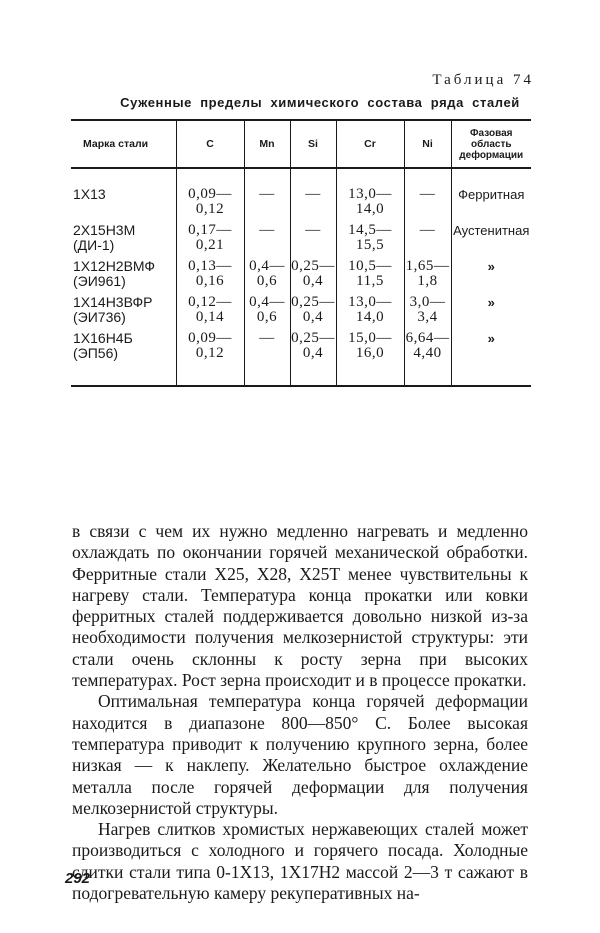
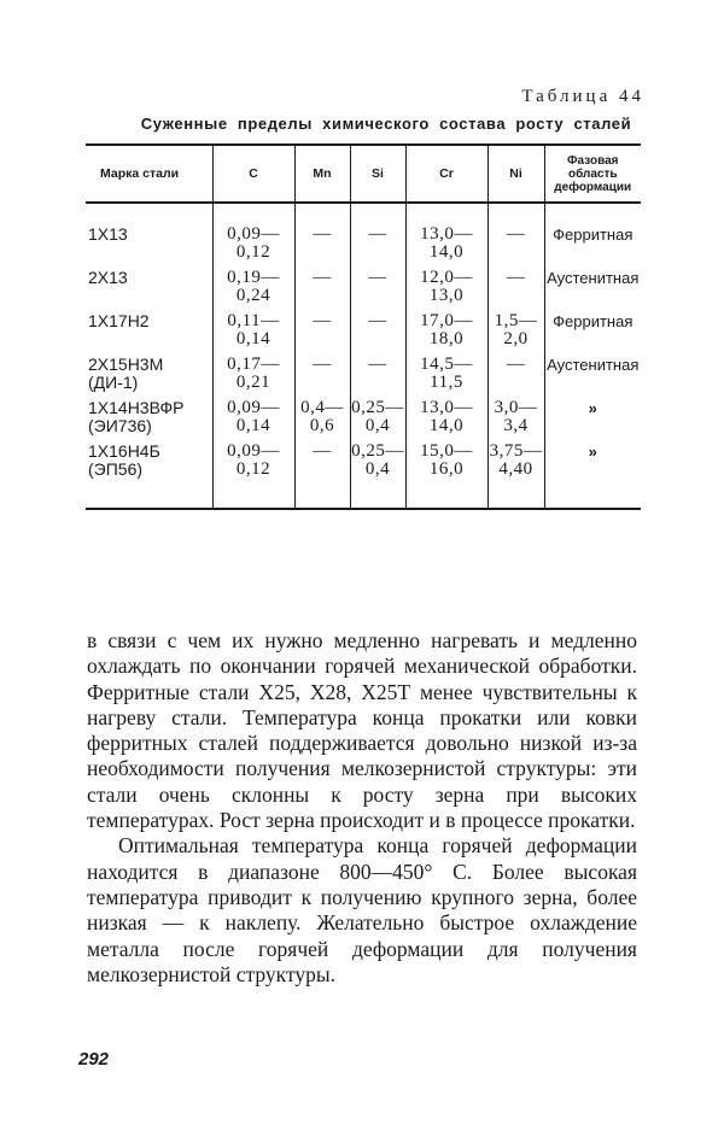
- Таблица 74
+ Таблица 44
- Суженные пределы химического состава ряда сталей
+ Суженные пределы химического состава росту сталей
  Марка стали	C	Mn	Si	Cr	Ni	Фазовая область деформации
  1Х13	0,09—0,12	—	—	13,0—14,0	—	Ферритная
+ 2Х13	0,19—0,24	—	—	12,0—13,0	—	Аустенитная
+ 1Х17Н2	0,11—0,14	—	—	17,0—18,0	1,5—2,0	Ферритная
- 2Х15Н3М(ДИ-1)	0,17—0,21	—	—	14,5—15,5	—	Аустенитная
+ 2Х15Н3М(ДИ-1)	0,17—0,21	—	—	14,5—11,5	—	Аустенитная
- 1Х12Н2ВМФ(ЭИ961)	0,13—0,16	0,4—0,6	0,25—0,4	10,5—11,5	1,65—1,8	»
- 1Х14Н3ВФР(ЭИ736)	0,12—0,14	0,4—0,6	0,25—0,4	13,0—14,0	3,0—3,4	»
+ 1Х14Н3ВФР(ЭИ736)	0,09—0,14	0,4—0,6	0,25—0,4	13,0—14,0	3,0—3,4	»
- 1Х16Н4Б(ЭП56)	0,09—0,12	—	0,25—0,4	15,0—16,0	6,64—4,40	»
+ 1Х16Н4Б(ЭП56)	0,09—0,12	—	0,25—0,4	15,0—16,0	3,75—4,40	»
  в связи с чем их нужно медленно нагревать и медленно охлаждать по окончании горячей механической обработки. Ферритные стали Х25, Х28, Х25Т менее чувствительны к нагреву стали. Температура конца прокатки или ковки ферритных сталей поддерживается довольно низкой из-за необходимости получения мелкозернистой структуры: эти стали очень склонны к росту зерна при высоких температурах. Рост зерна происходит и в процессе прокатки.
- Оптимальная температура конца горячей деформации находится в диапазоне 800—850° С. Более высокая температура приводит к получению крупного зерна, более низкая — к наклепу. Желательно быстрое охлаждение металла после горячей деформации для получения мелкозернистой структуры.
+ Оптимальная температура конца горячей деформации находится в диапазоне 800—450° С. Более высокая температура приводит к получению крупного зерна, более низкая — к наклепу. Желательно быстрое охлаждение металла после горячей деформации для получения мелкозернистой структуры.
- Нагрев слитков хромистых нержавеющих сталей может производиться с холодного и горячего посада. Холодные слитки стали типа 0-1Х13, 1Х17Н2 массой 2—3 т сажают в подогревательную камеру рекуперативных на-
  292
